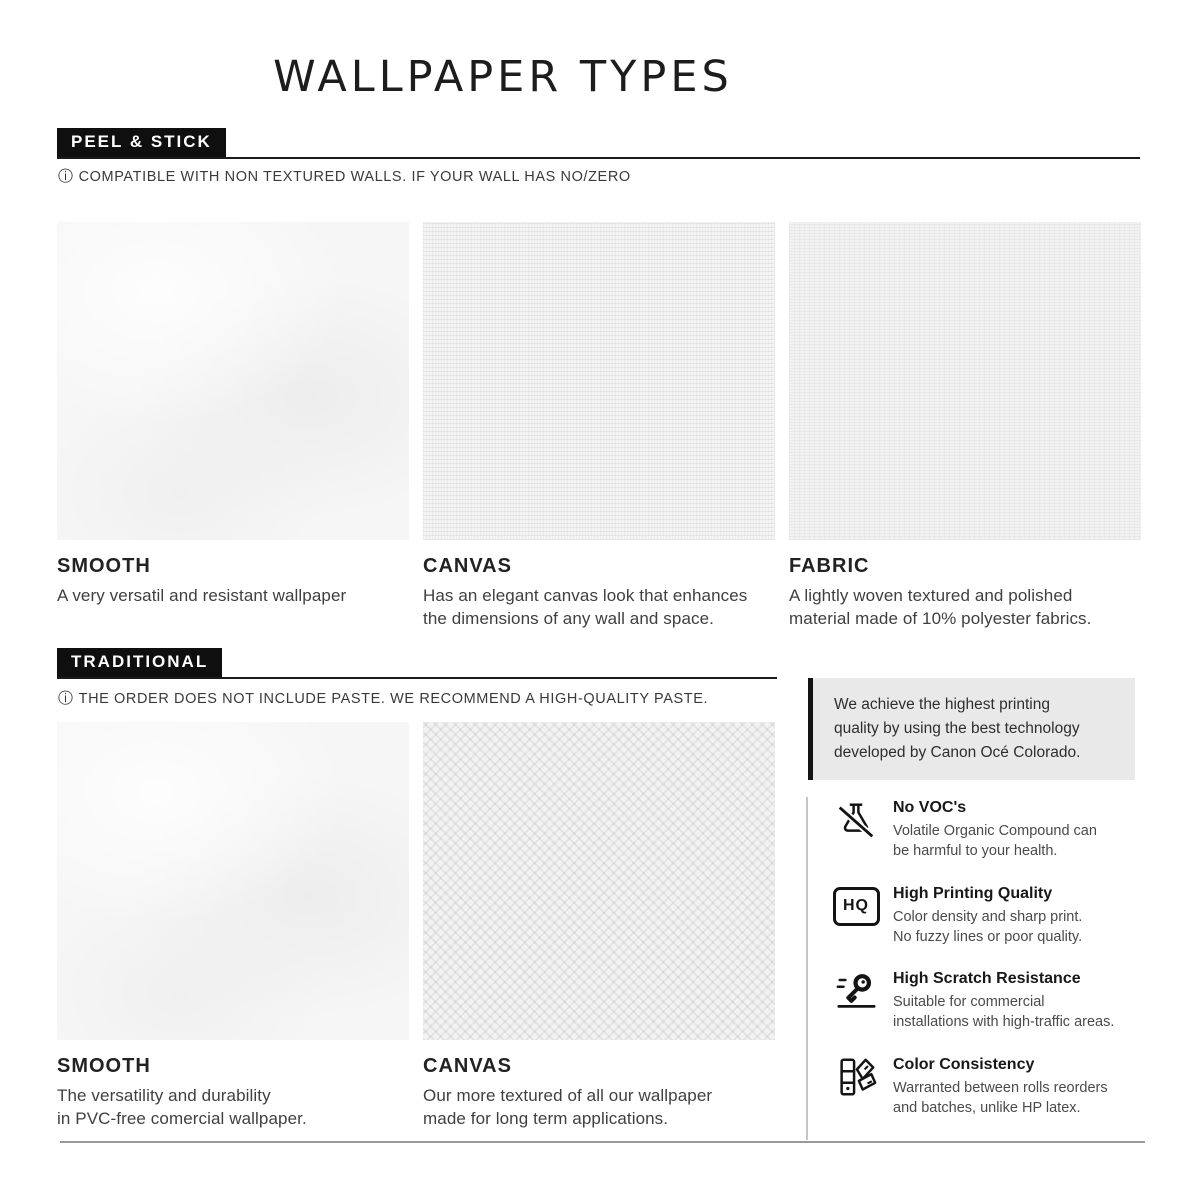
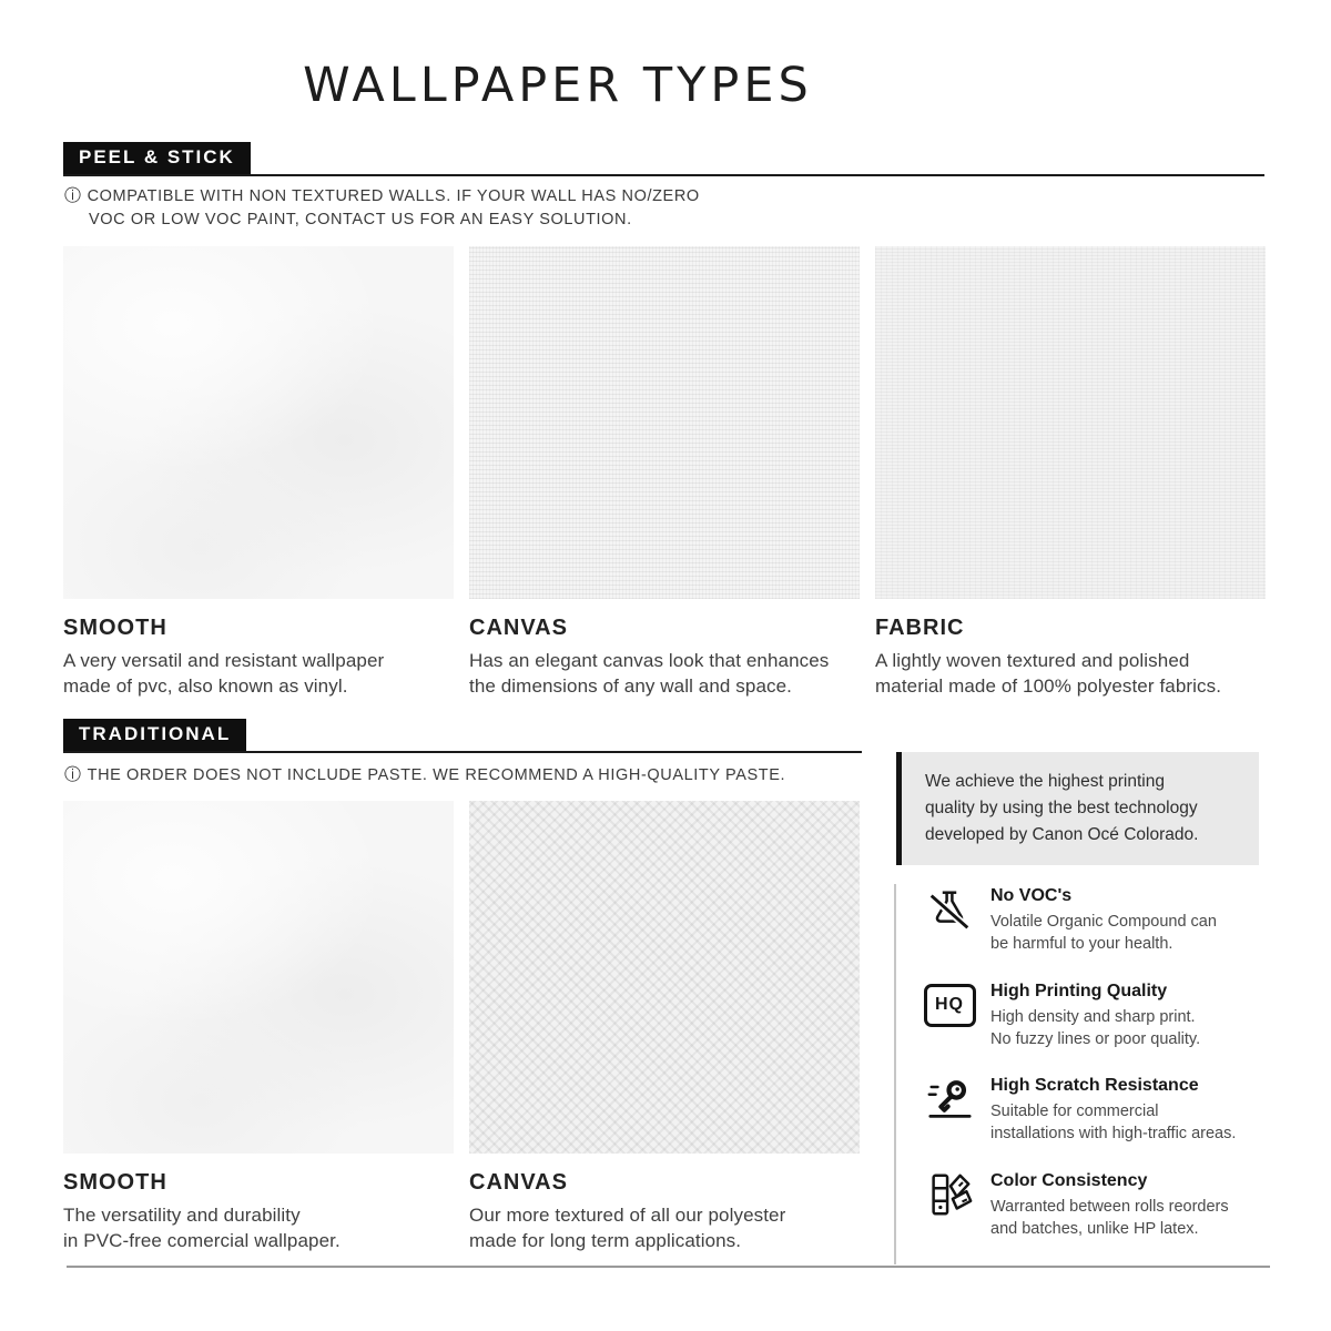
  WALLPAPER TYPES
  PEEL & STICK
  ⓘ COMPATIBLE WITH NON TEXTURED WALLS. IF YOUR WALL HAS NO/ZERO
+ VOC OR LOW VOC PAINT, CONTACT US FOR AN EASY SOLUTION.
  SMOOTH
  A very versatil and resistant wallpaper
+ made of pvc, also known as vinyl.
  CANVAS
  Has an elegant canvas look that enhances
  the dimensions of any wall and space.
  FABRIC
  A lightly woven textured and polished
- material made of 10% polyester fabrics.
+ material made of 100% polyester fabrics.
  TRADITIONAL
  ⓘ THE ORDER DOES NOT INCLUDE PASTE. WE RECOMMEND A HIGH-QUALITY PASTE.
  SMOOTH
  The versatility and durability
  in PVC-free comercial wallpaper.
  CANVAS
- Our more textured of all our wallpaper
+ Our more textured of all our polyester
  made for long term applications.
  We achieve the highest printing
  quality by using the best technology
  developed by Canon Océ Colorado.
  No VOC's
  Volatile Organic Compound can
  be harmful to your health.
  HQ
  High Printing Quality
- Color density and sharp print.
+ High density and sharp print.
  No fuzzy lines or poor quality.
  High Scratch Resistance
  Suitable for commercial
  installations with high-traffic areas.
  Color Consistency
  Warranted between rolls reorders
  and batches, unlike HP latex.
